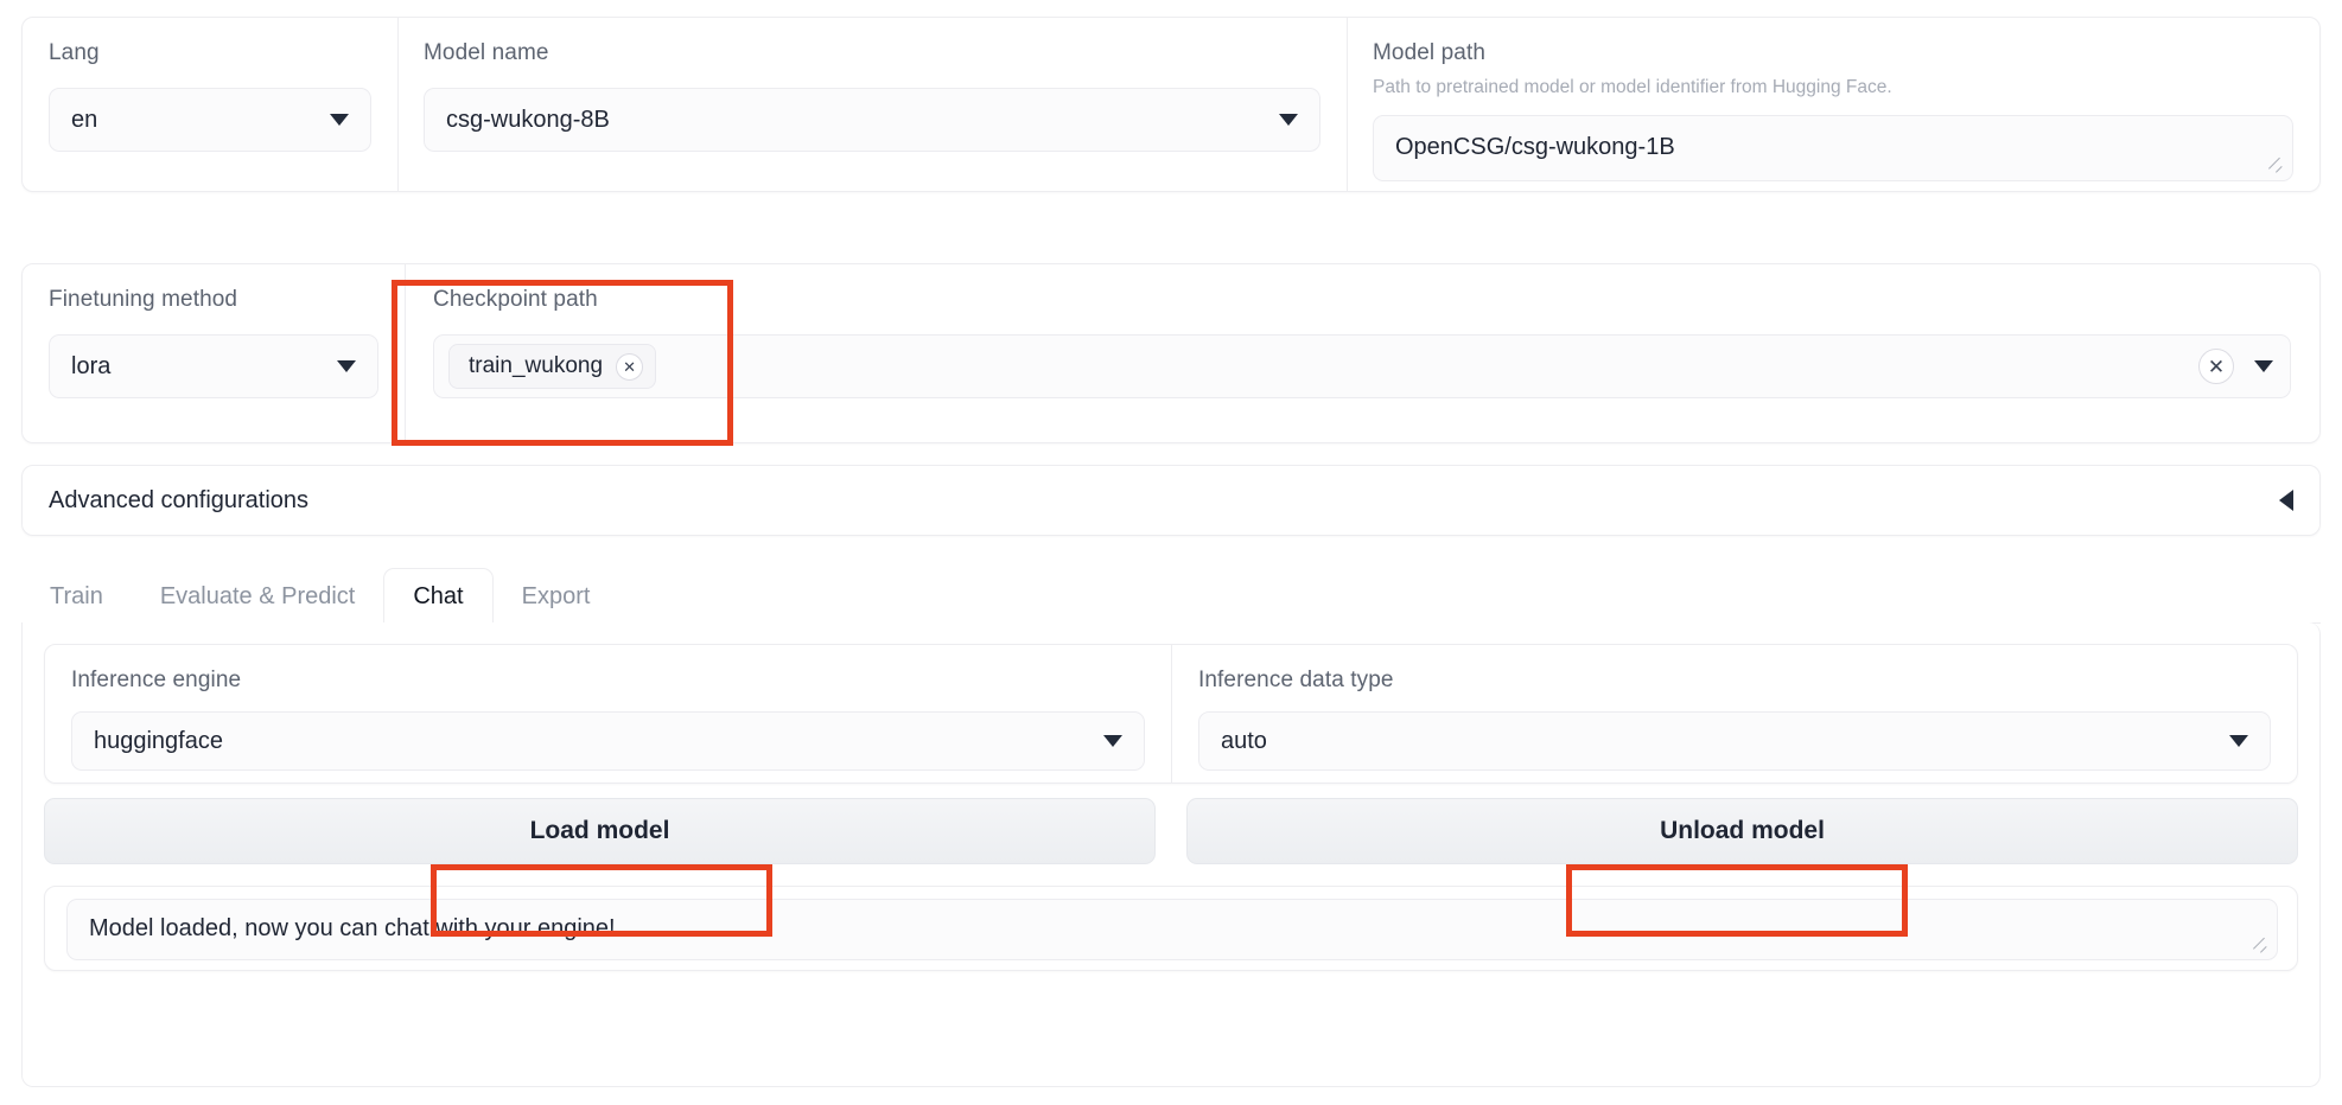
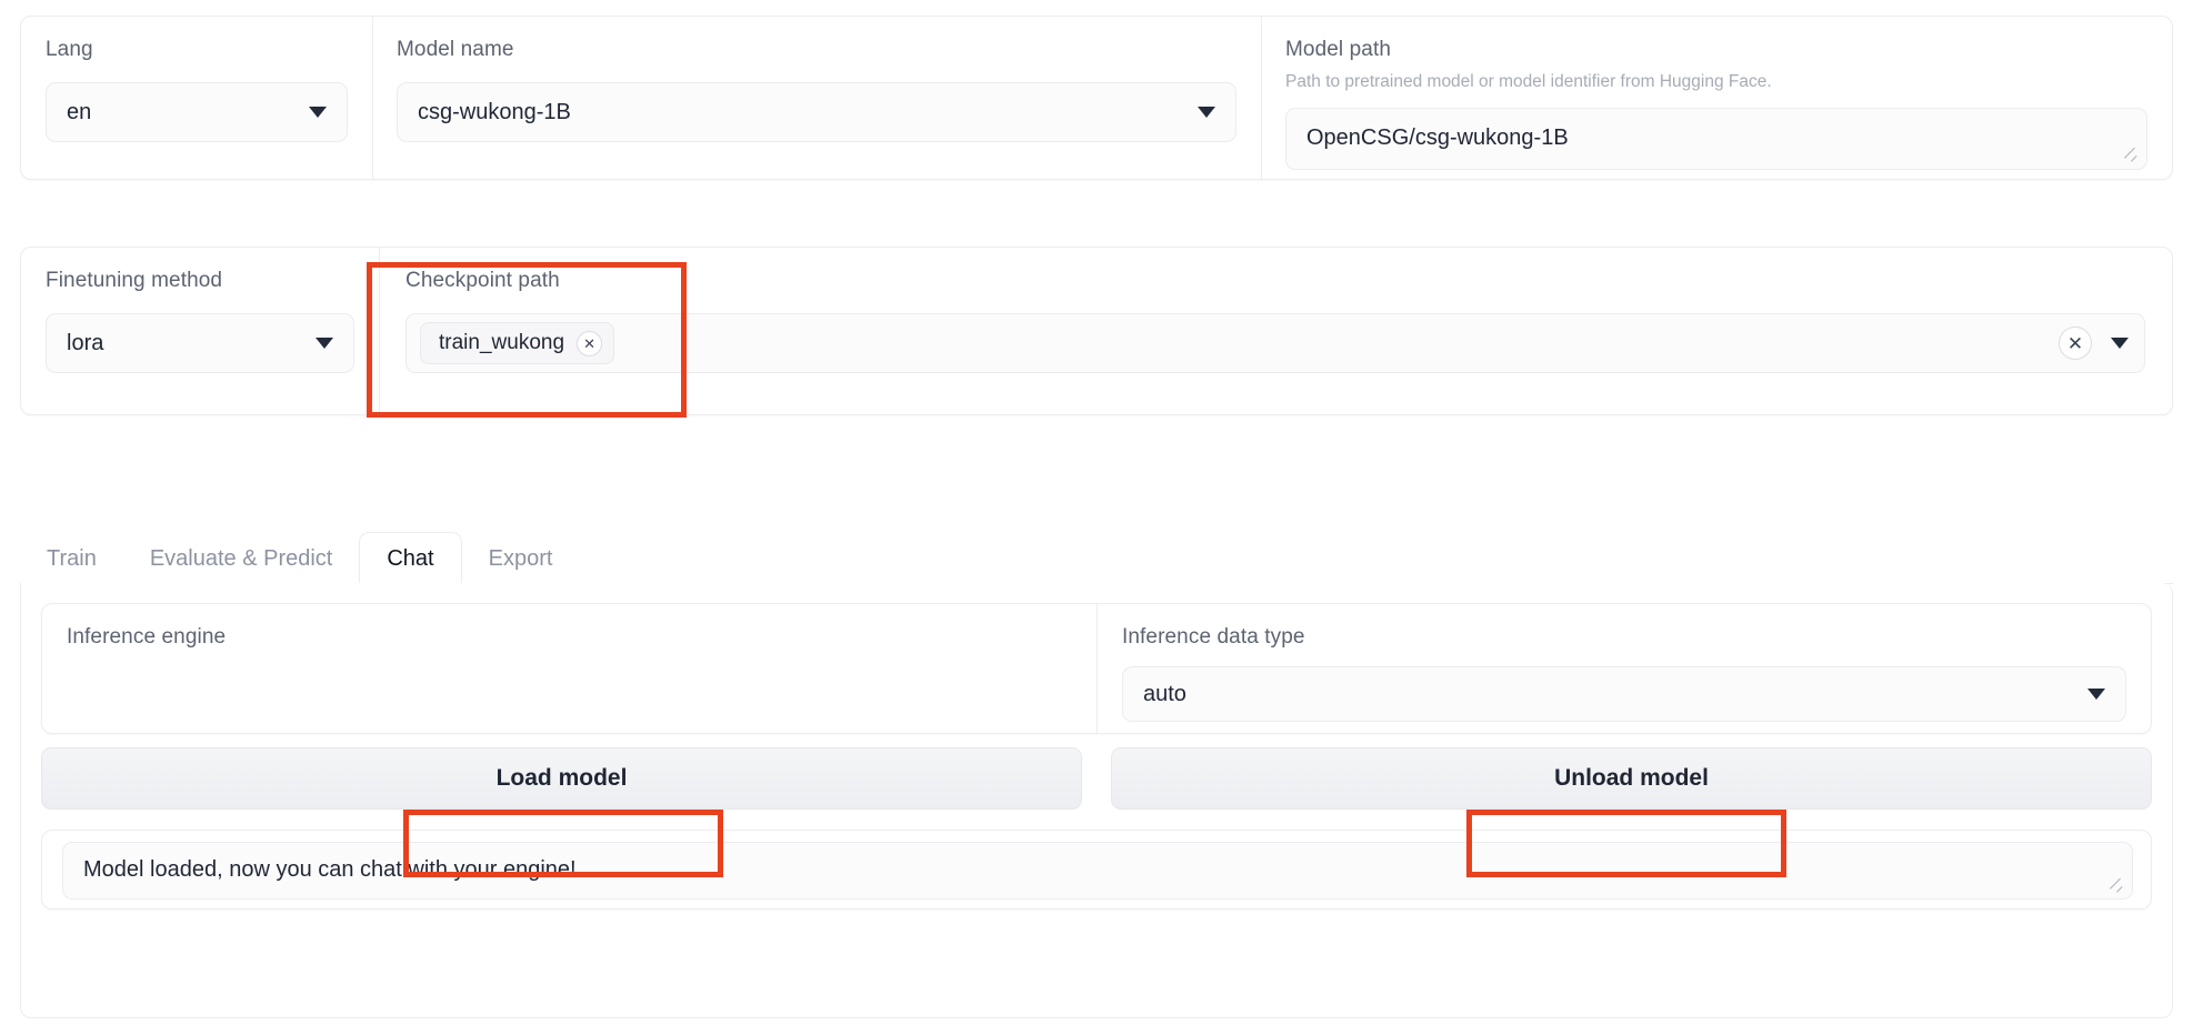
  Lang
  en
  Model name
- csg-wukong-8B
+ csg-wukong-1B
  Model path
  Path to pretrained model or model identifier from Hugging Face.
  OpenCSG/csg-wukong-1B
  Finetuning method
  lora
  Checkpoint path
  train_wukong
  ✕
  ✕
- Advanced configurations
  Train
  Evaluate & Predict
  Chat
  Export
  Inference engine
- huggingface
  Inference data type
  auto
  Load model
  Unload model
  Model loaded, now you can chat with your engine!
